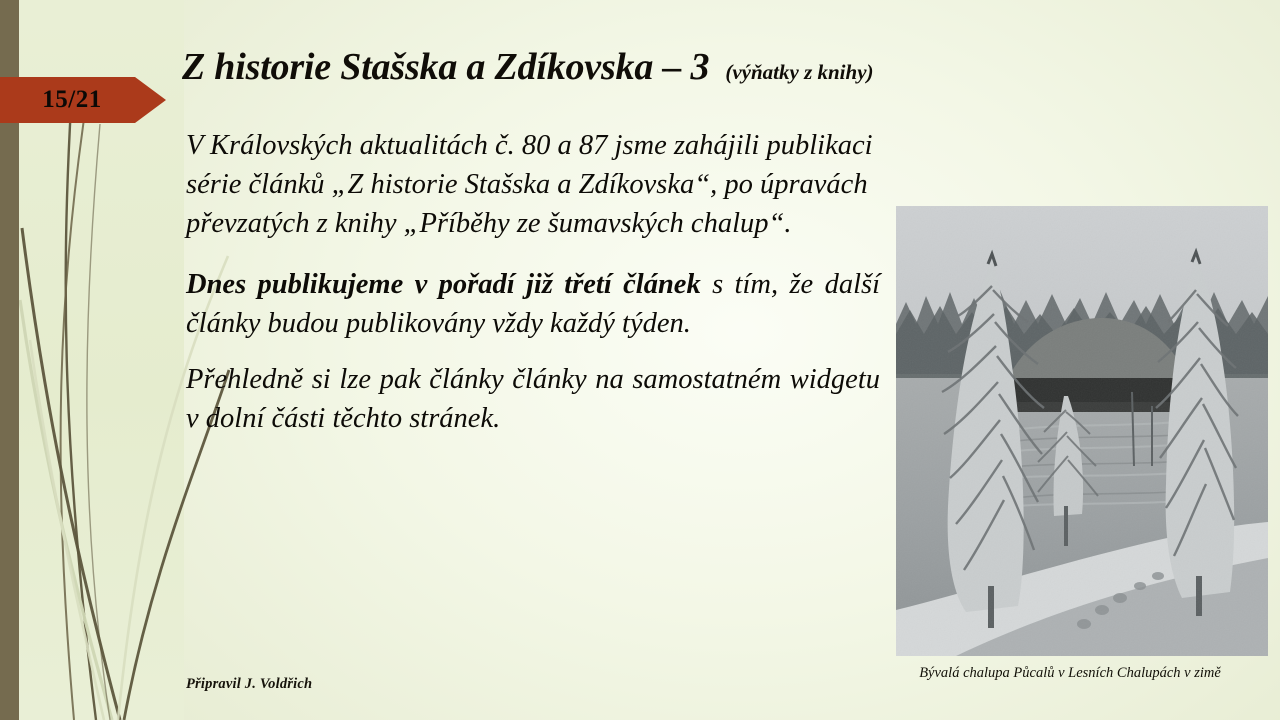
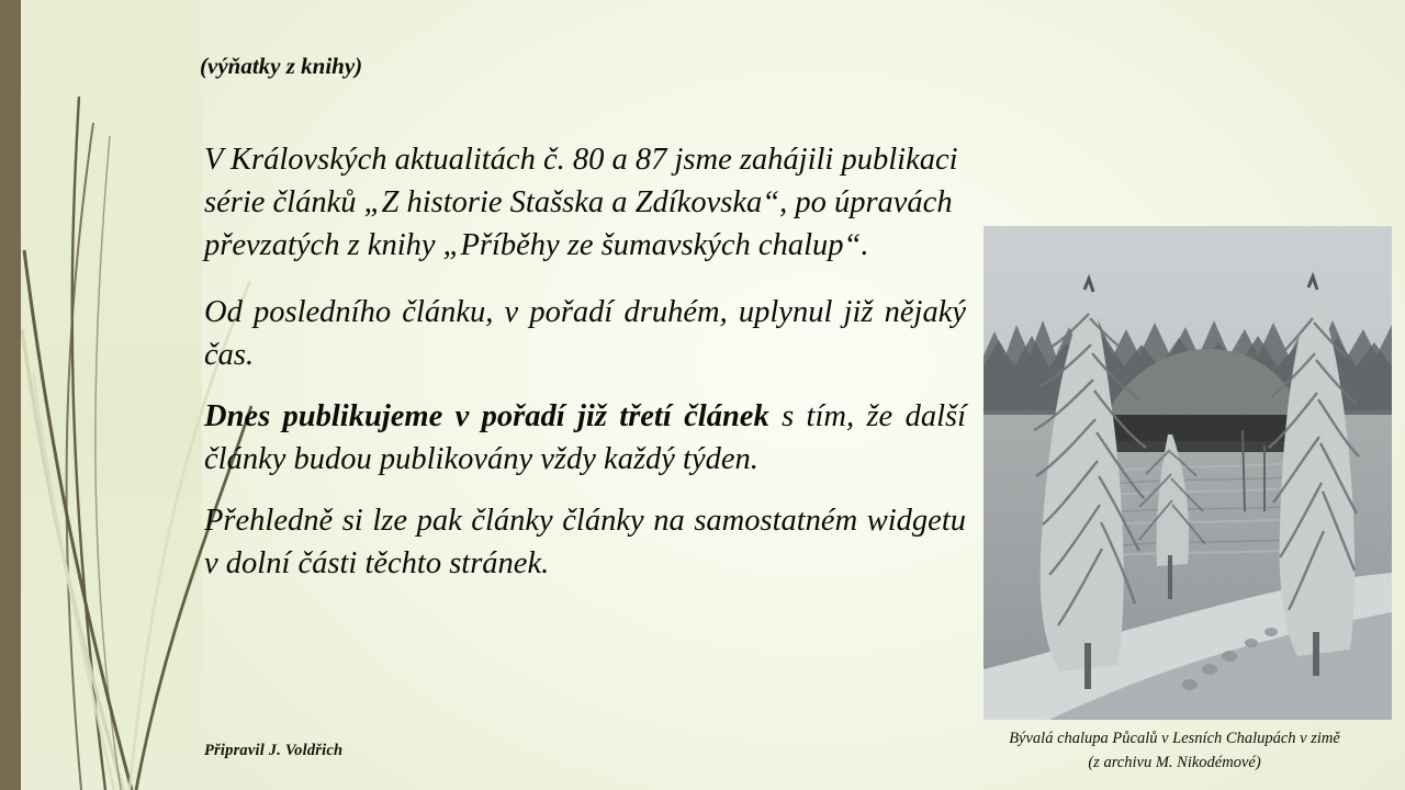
- 15/21
- Z historie Stašska a Zdíkovska – 3
  (výňatky z knihy)
  V Královských aktualitách č. 80 a 87 jsme zahájili publikaci série článků „Z historie Stašska a Zdíkovska“, po úpravách převzatých z knihy „Příběhy ze šumavských chalup“.
+ Od posledního článku, v pořadí druhém, uplynul již nějaký čas.
  Dnes publikujeme v pořadí již třetí článek s tím, že další články budou publikovány vždy každý týden.
  Přehledně si lze pak články články na samostatném widgetu v dolní části těchto stránek.
  Bývalá chalupa Půcalů v Lesních Chalupách v zimě
+ (z archivu M. Nikodémové)
  Připravil J. Voldřich
